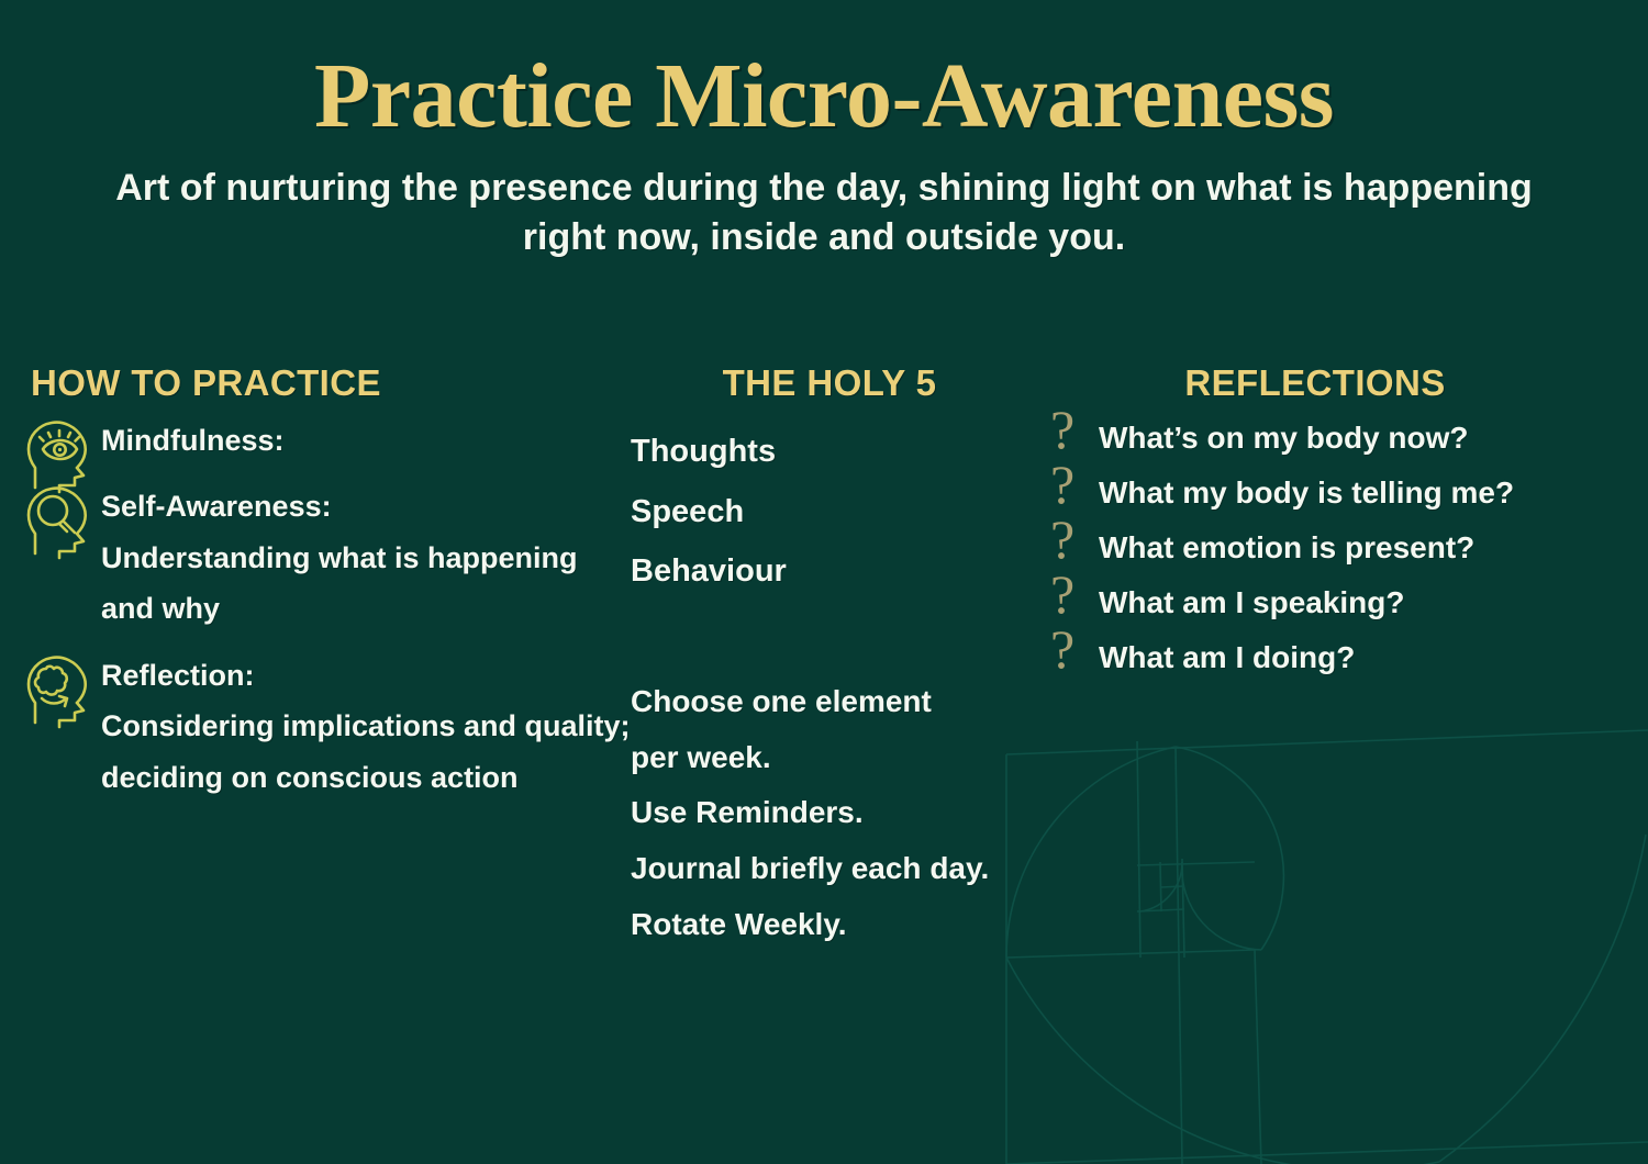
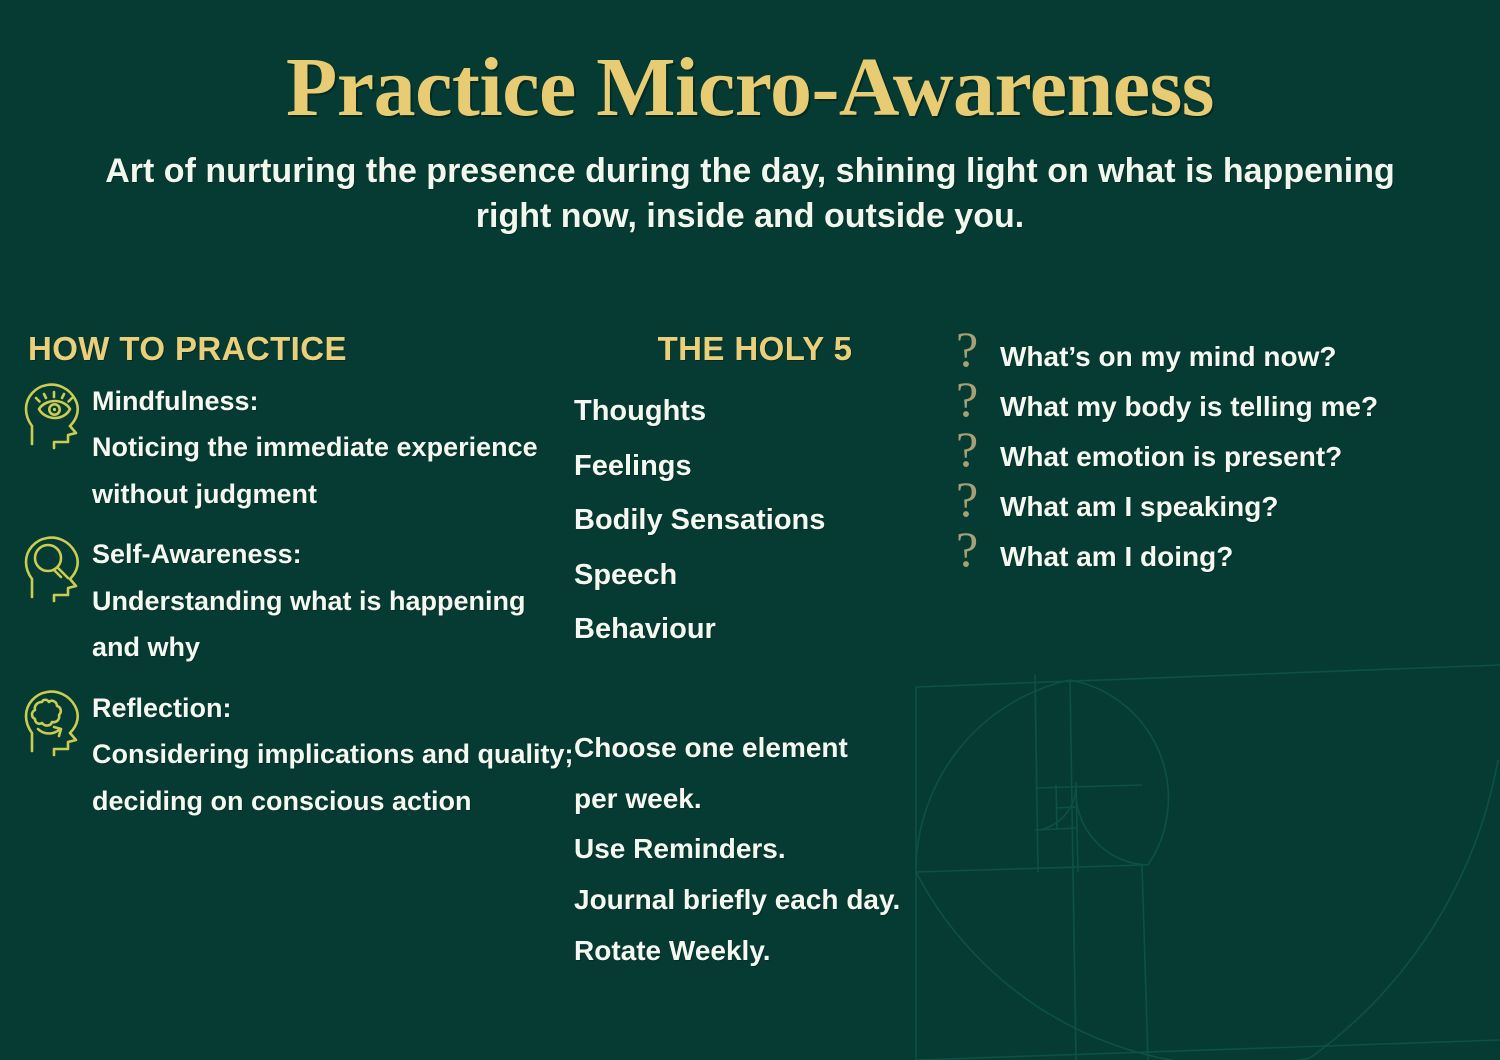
  Practice Micro-Awareness
  Art of nurturing the presence during the day, shining light on what is happening right now, inside and outside you.
  HOW TO PRACTICE
  Mindfulness:
+ Noticing the immediate experience without judgment
  Self-Awareness:
  Understanding what is happening and why
  Reflection:
  Considering implications and quality; deciding on conscious action
  THE HOLY 5
  Thoughts
+ Feelings
+ Bodily Sensations
  Speech
  Behaviour
  Choose one element
  per week.
  Use Reminders.
  Journal briefly each day.
  Rotate Weekly.
- REFLECTIONS
  ?
- What’s on my body now?
+ What’s on my mind now?
  ?
  What my body is telling me?
  ?
  What emotion is present?
  ?
  What am I speaking?
  ?
  What am I doing?
